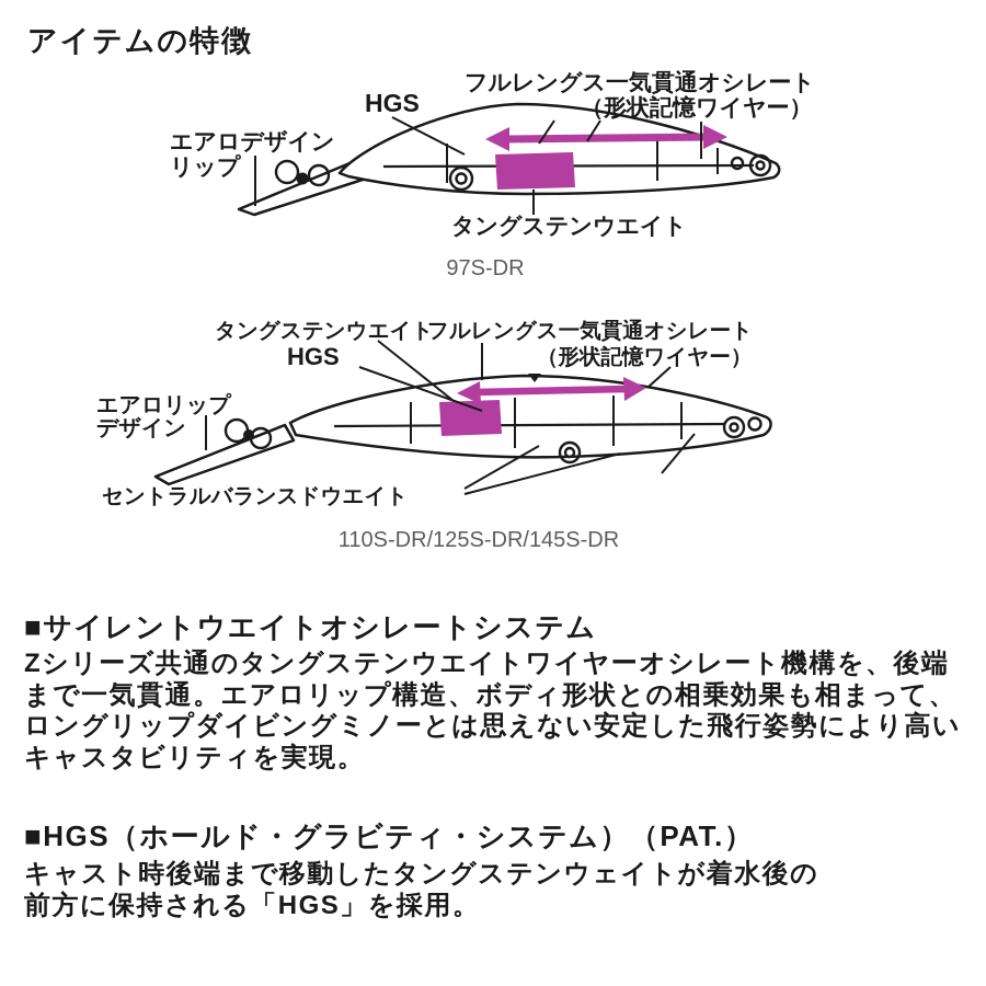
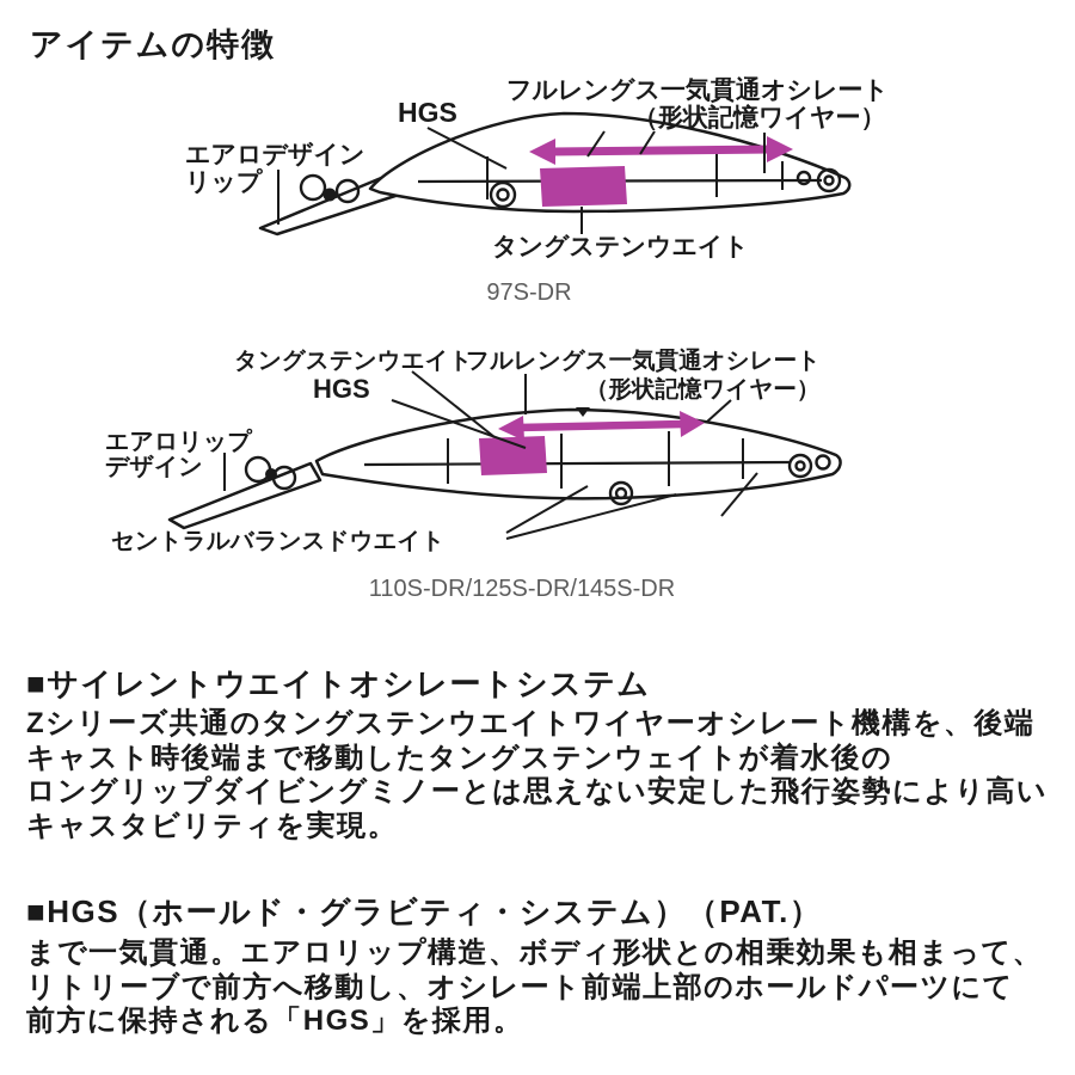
  アイテムの特徴
  フルレングス一気貫通オシレート
  （形状記憶ワイヤー）
  HGS
  エアロデザイン
  リップ
  タングステンウエイト
  97S-DR
  タングステンウエイト
  フルレングス一気貫通オシレート
  HGS
  （形状記憶ワイヤー）
  エアロリップ
  デザイン
  セントラルバランスドウエイト
  110S-DR/125S-DR/145S-DR
  ■サイレントウエイトオシレートシステム
  Zシリーズ共通のタングステンウエイトワイヤーオシレート機構を、後端
- まで一気貫通。エアロリップ構造、ボディ形状との相乗効果も相まって、
+ キャスト時後端まで移動したタングステンウェイトが着水後の
  ロングリップダイビングミノーとは思えない安定した飛行姿勢により高い
  キャスタビリティを実現。
  ■HGS（ホールド・グラビティ・システム）（PAT.）
- キャスト時後端まで移動したタングステンウェイトが着水後の
+ まで一気貫通。エアロリップ構造、ボディ形状との相乗効果も相まって、
+ リトリーブで前方へ移動し、オシレート前端上部のホールドパーツにて
  前方に保持される「HGS」を採用。
